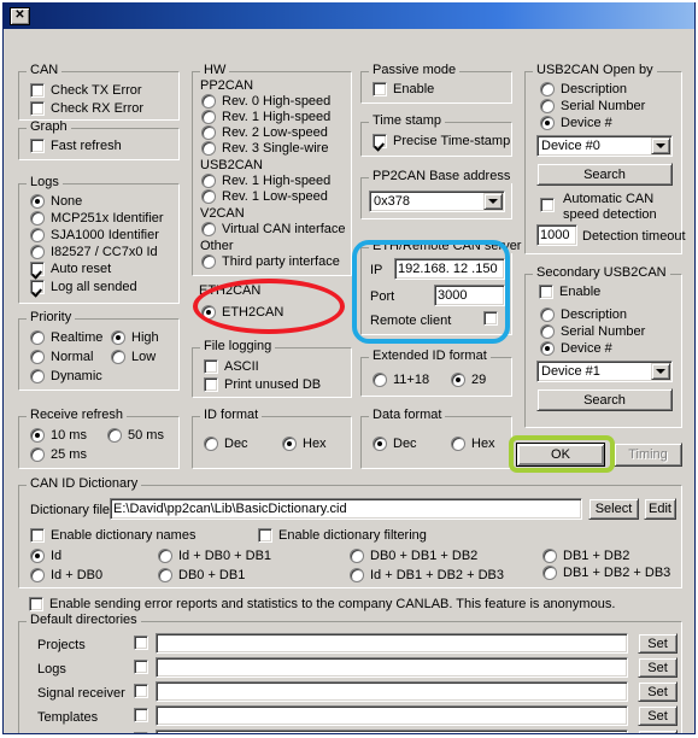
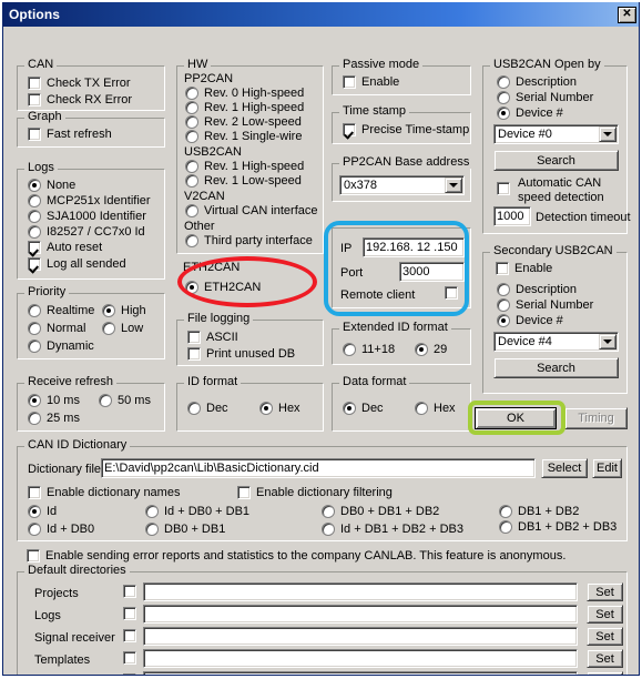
+ Options
  ✕
  CAN
  Check TX Error
  Check RX Error
  Graph
  Fast refresh
  Logs
  None
  MCP251x Identifier
  SJA1000 Identifier
  I82527 / CC7x0 Id
  Auto reset
  Log all sended
  Priority
  Realtime
  High
  Normal
  Low
  Dynamic
  Receive refresh
  10 ms
  50 ms
  25 ms
  HW
  PP2CAN
  Rev. 0 High-speed
  Rev. 1 High-speed
  Rev. 2 Low-speed
- Rev. 3 Single-wire
+ Rev. 1 Single-wire
  USB2CAN
  Rev. 1 High-speed
  Rev. 1 Low-speed
  V2CAN
  Virtual CAN interface
  Other
  Third party interface
  ETH2CAN
  ETH2CAN
  File logging
  ASCII
  Print unused DB
  ID format
  Dec
  Hex
  Passive mode
  Enable
  Time stamp
  Precise Time-stamp
  PP2CAN Base address
  0x378
- ETH/Remote CAN server
  IP
  192.168. 12 .150
  Port
  3000
  Remote client
  Extended ID format
  11+18
  29
  Data format
  Dec
  Hex
  USB2CAN Open by
  Description
  Serial Number
  Device #
  Device #0
  Search
  Automatic CAN
  speed detection
  1000
  Detection timeout
  Secondary USB2CAN
  Enable
  Description
  Serial Number
  Device #
- Device #1
+ Device #4
  Search
  OK
  Timing
  CAN ID Dictionary
  Dictionary file
  E:\David\pp2can\Lib\BasicDictionary.cid
  Select
  Edit
  Enable dictionary names
  Enable dictionary filtering
  Id
  Id + DB0
  Id + DB0 + DB1
  DB0 + DB1
  DB0 + DB1 + DB2
  Id + DB1 + DB2 + DB3
  DB1 + DB2
  DB1 + DB2 + DB3
  Enable sending error reports and statistics to the company CANLAB. This feature is anonymous.
  Default directories
  Projects
  Set
  Logs
  Set
  Signal receiver
  Set
  Templates
  Set
